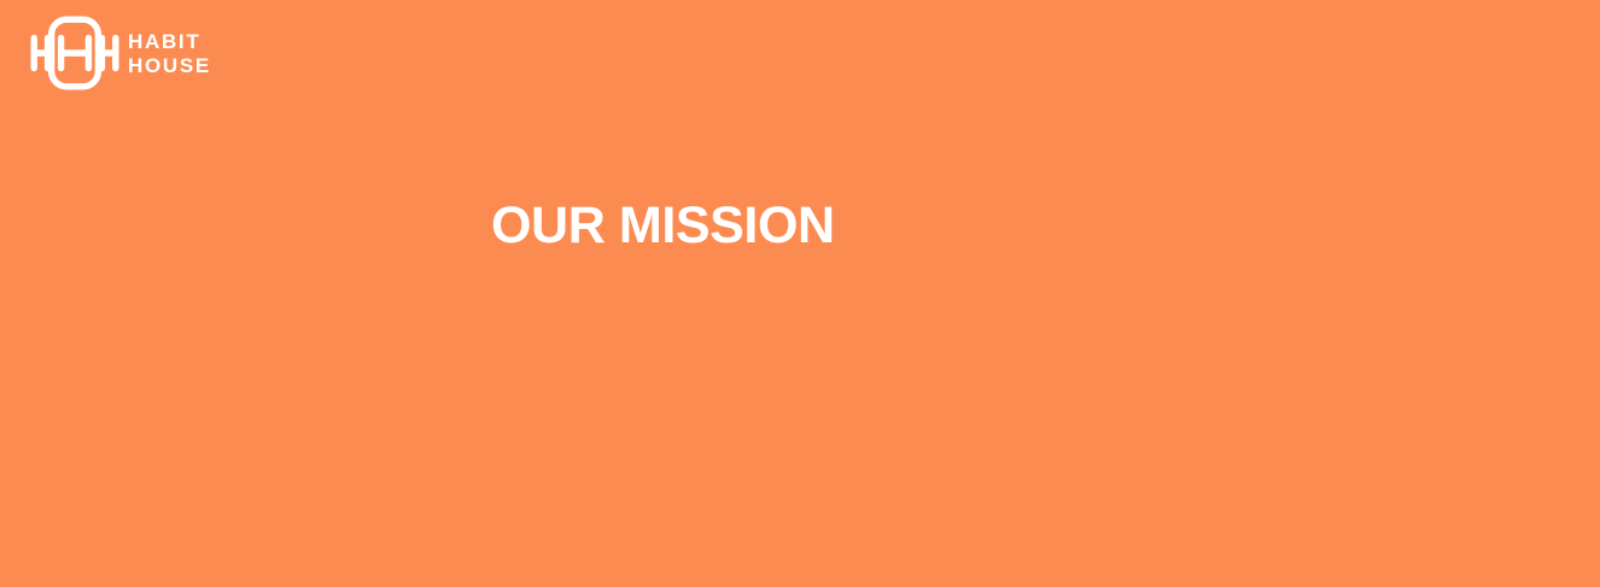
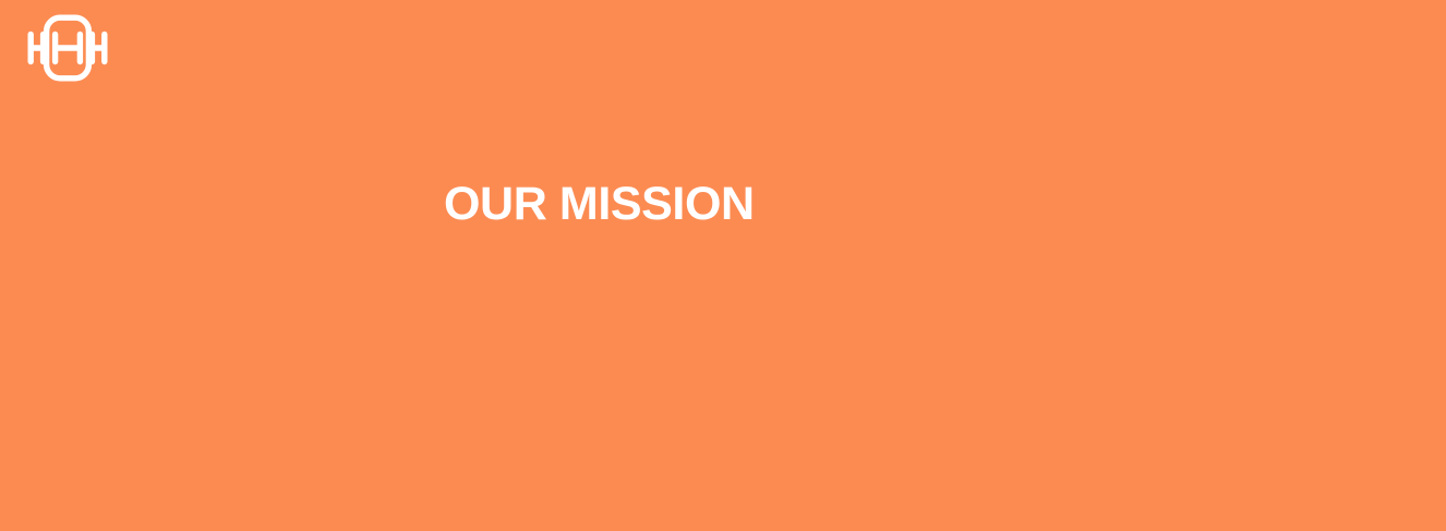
- HABIT
- HOUSE
  OUR MISSION
